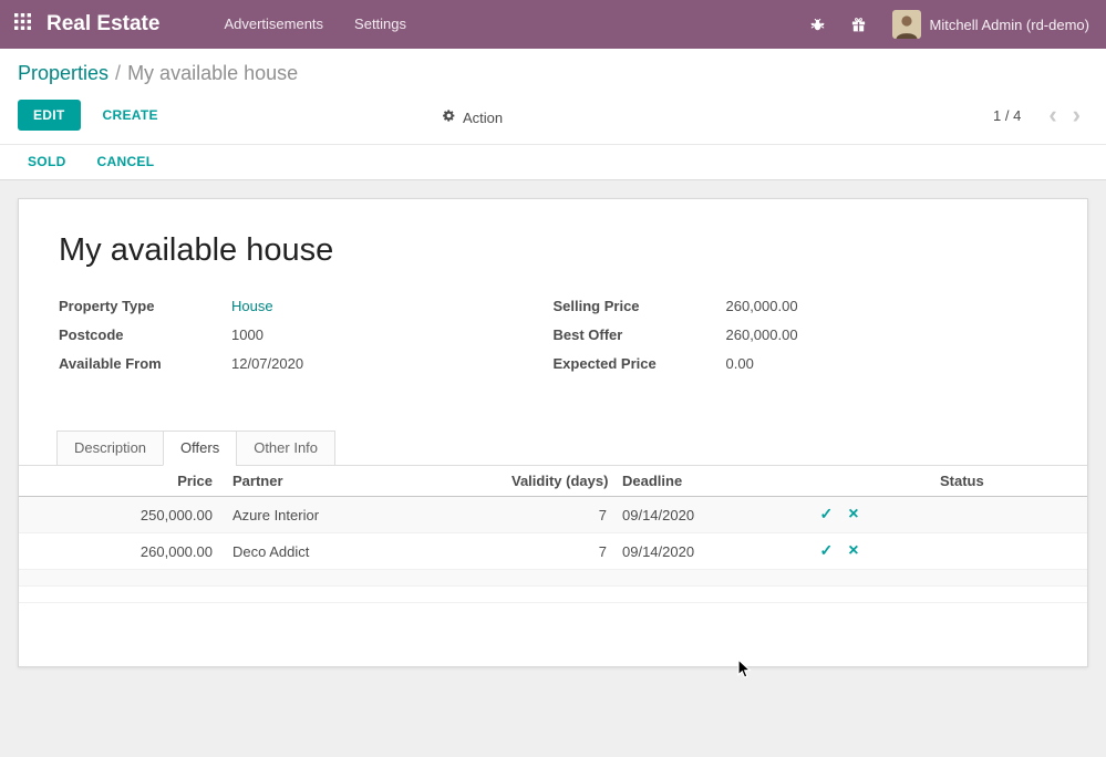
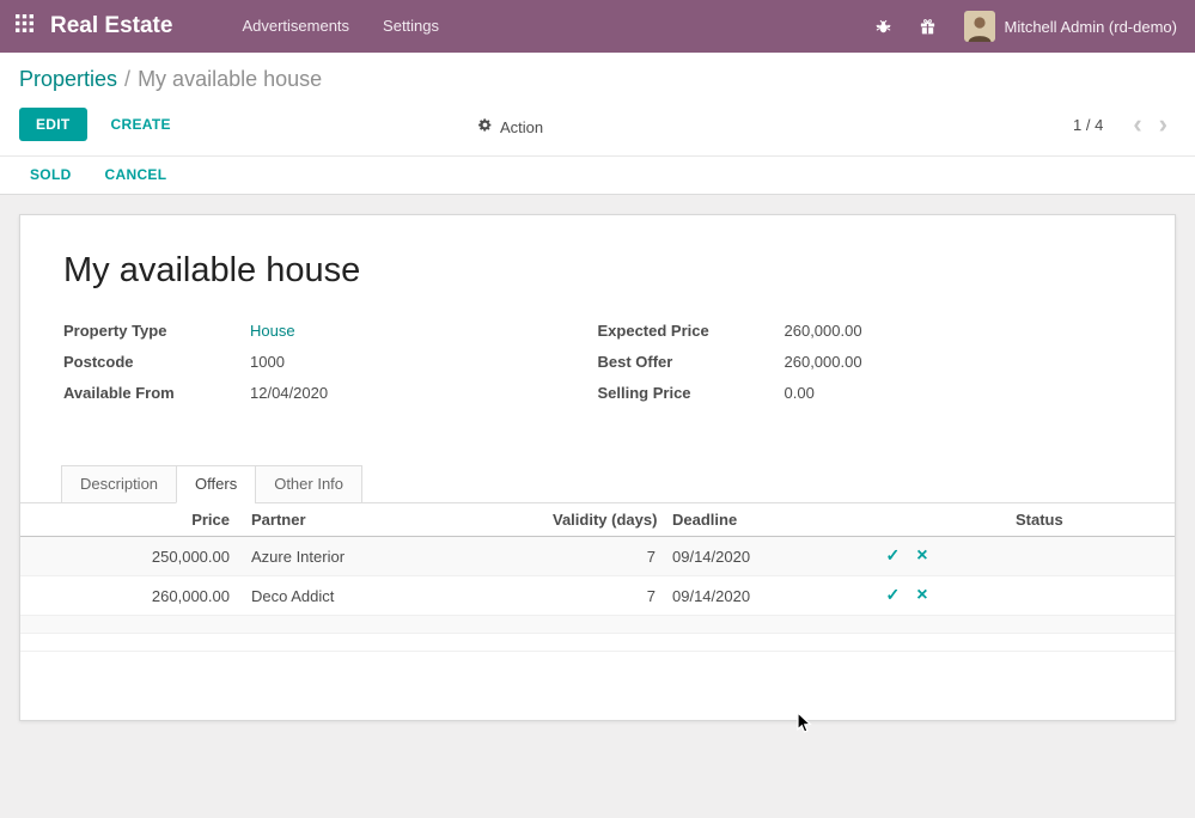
  Real Estate
  Advertisements
  Settings
  Mitchell Admin (rd-demo)
  Properties / My available house
  EDIT
  CREATE
  Action
  1 / 4
  ‹
  ›
  SOLD
  CANCEL
  My available house
  Property Type
  House
  Postcode
  1000
  Available From
- 12/07/2020
+ 12/04/2020
- Selling Price
+ Expected Price
  260,000.00
  Best Offer
  260,000.00
- Expected Price
+ Selling Price
  0.00
  Description
  Offers
  Other Info
  Price	Partner	Validity (days)	Deadline		Status
  250,000.00	Azure Interior	7	09/14/2020	✓ ×
  260,000.00	Deco Addict	7	09/14/2020	✓ ×
